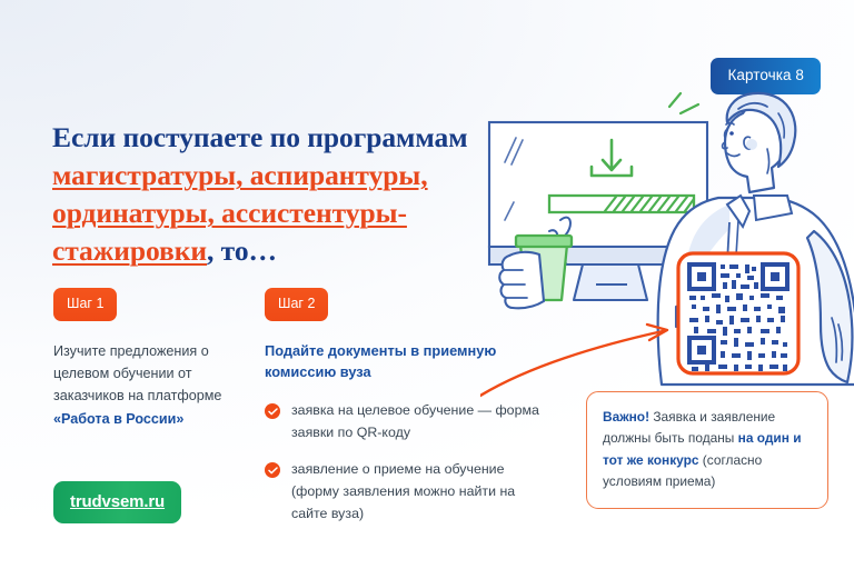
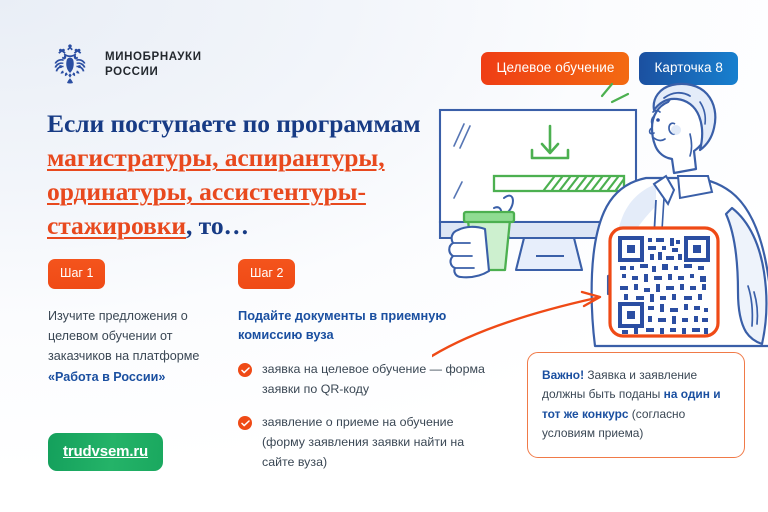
+ МИНОБРНАУКИ
+ РОССИИ
+ Целевое обучение
  Карточка 8
  Если поступаете по программам магистратуры, аспирантуры, ординатуры, ассистентуры-стажировки, то…
  Шаг 1
  Изучите предложения о целевом обучении от заказчиков на платформе «Работа в России»
  trudvsem.ru
  Шаг 2
  Подайте документы в приемную комиссию вуза
  заявка на целевое обучение — форма заявки по QR-коду
- заявление о приеме на обучение (форму заявления можно найти на сайте вуза)
+ заявление о приеме на обучение (форму заявления заявки найти на сайте вуза)
  Важно! Заявка и заявление должны быть поданы на один и тот же конкурс (согласно условиям приема)
